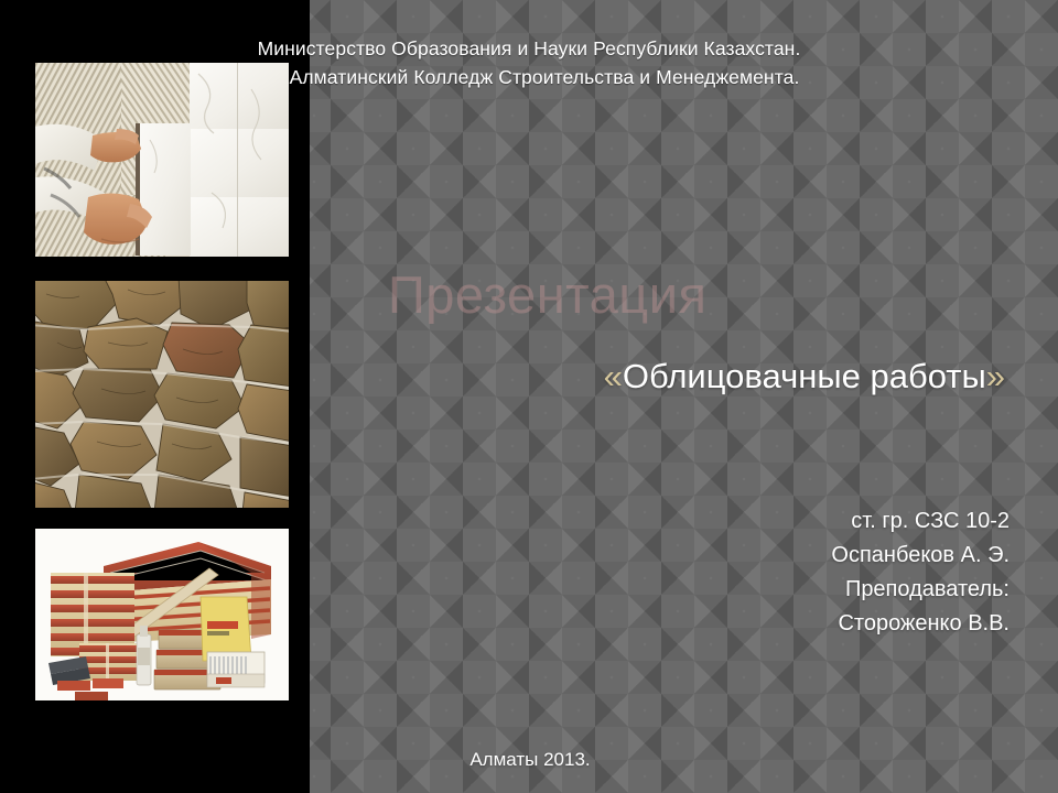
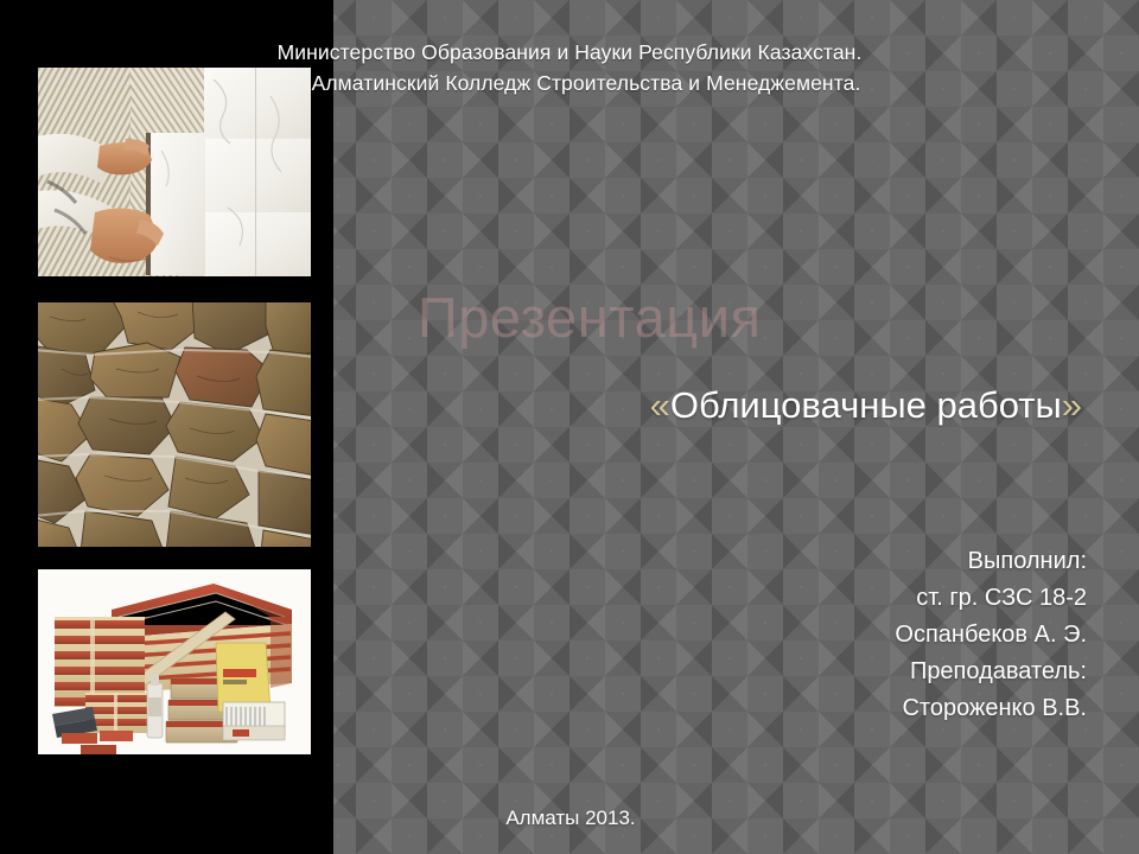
  Министерство Образования и Науки Республики Казахстан.
  Алматинский Колледж Строительства и Менеджемента.
  Презентация
  «Облицовачные работы»
+ Выполнил:
- ст. гр. СЗС 10-2
+ ст. гр. СЗС 18-2
  Оспанбеков А. Э.
  Преподаватель:
  Стороженко В.В.
  Алматы 2013.
